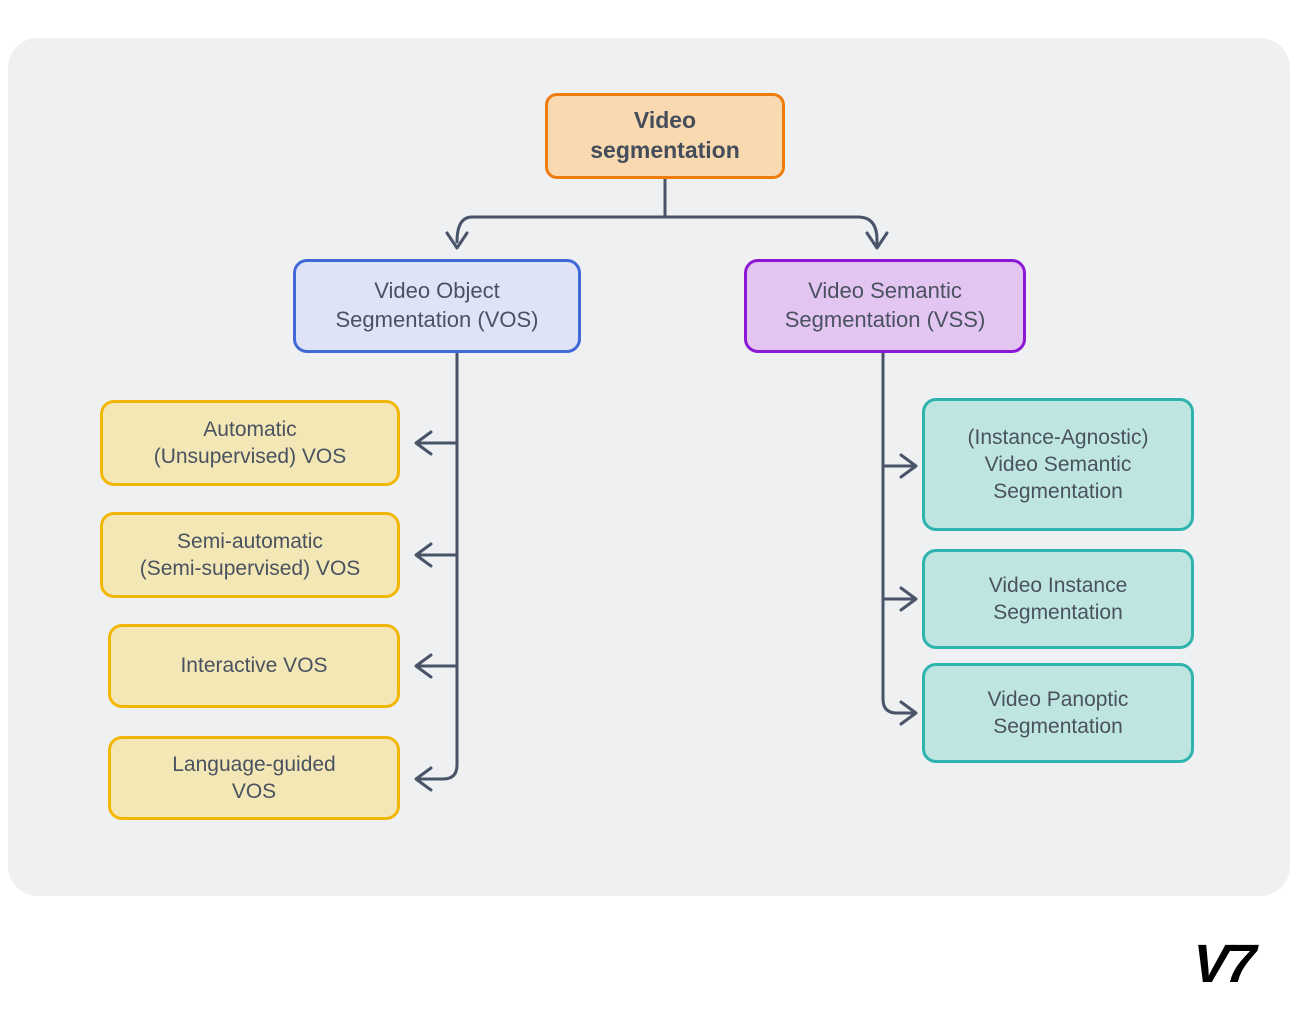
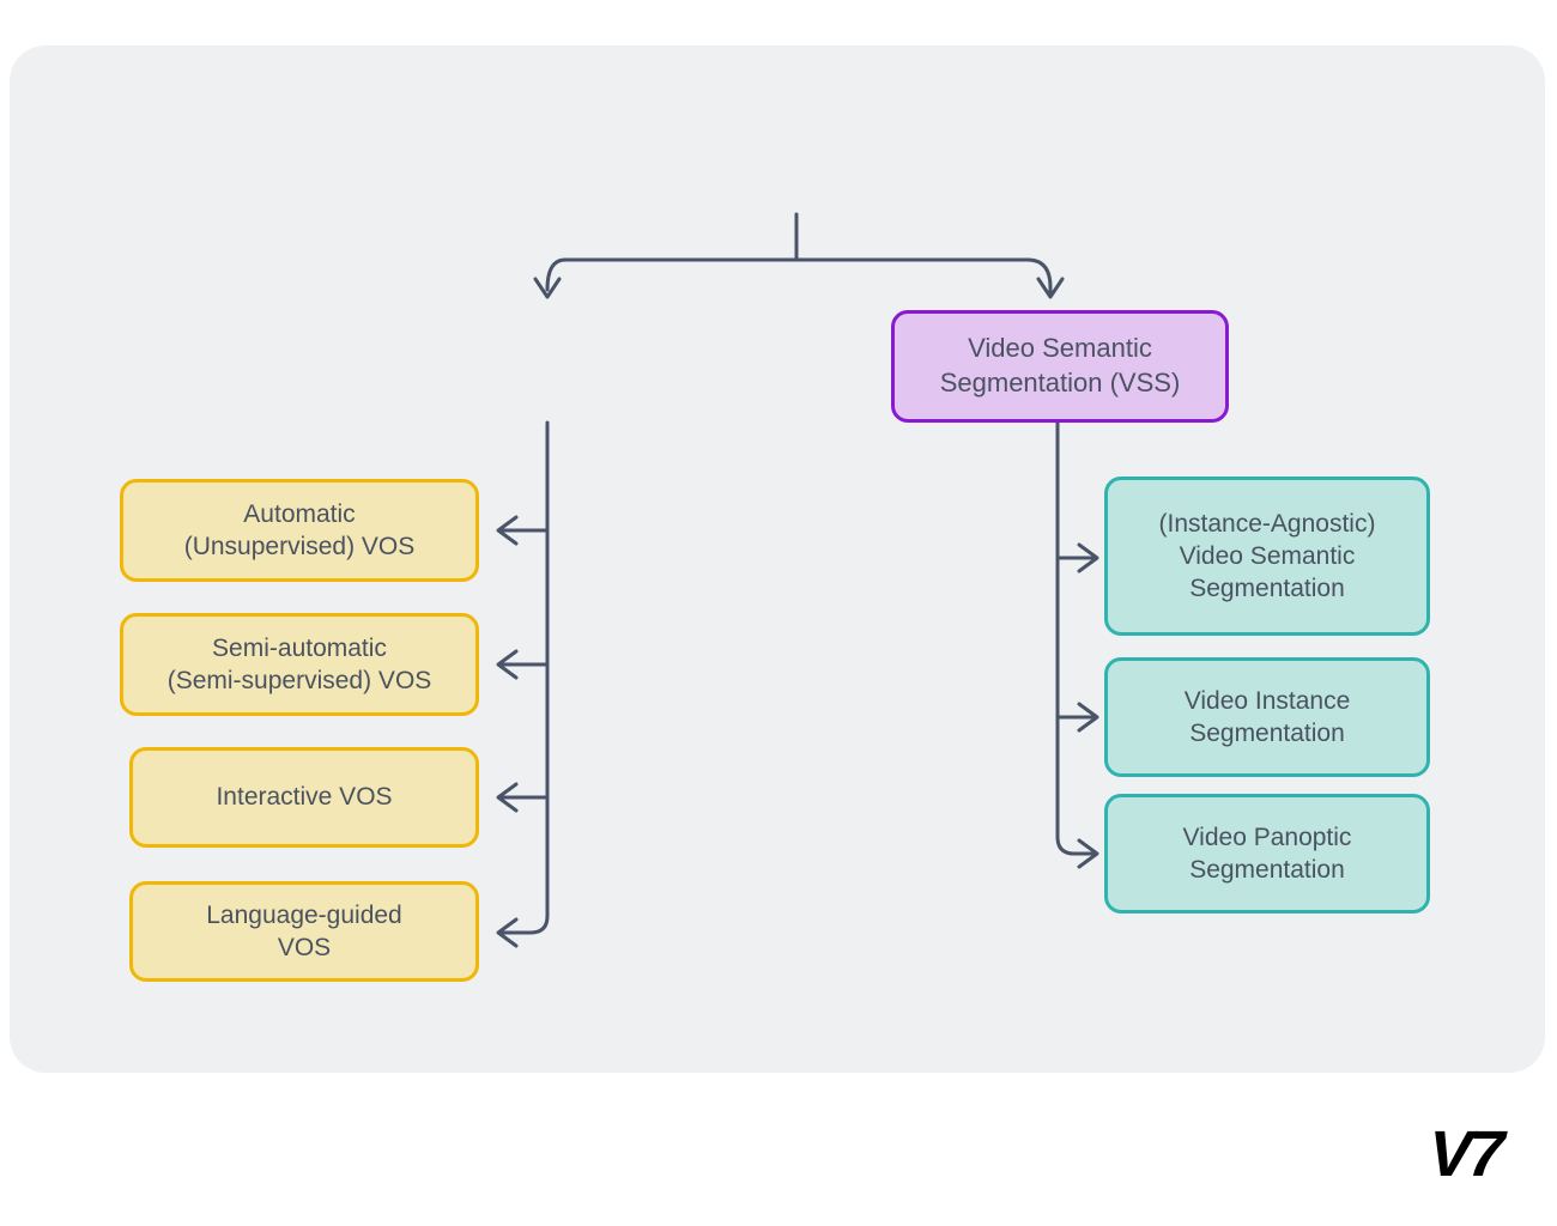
- Video
- segmentation
- Video Object
- Segmentation (VOS)
  Video Semantic
  Segmentation (VSS)
  Automatic
  (Unsupervised) VOS
  Semi-automatic
  (Semi-supervised) VOS
  Interactive VOS
  Language-guided
  VOS
  (Instance-Agnostic)
  Video Semantic
  Segmentation
  Video Instance
  Segmentation
  Video Panoptic
  Segmentation
